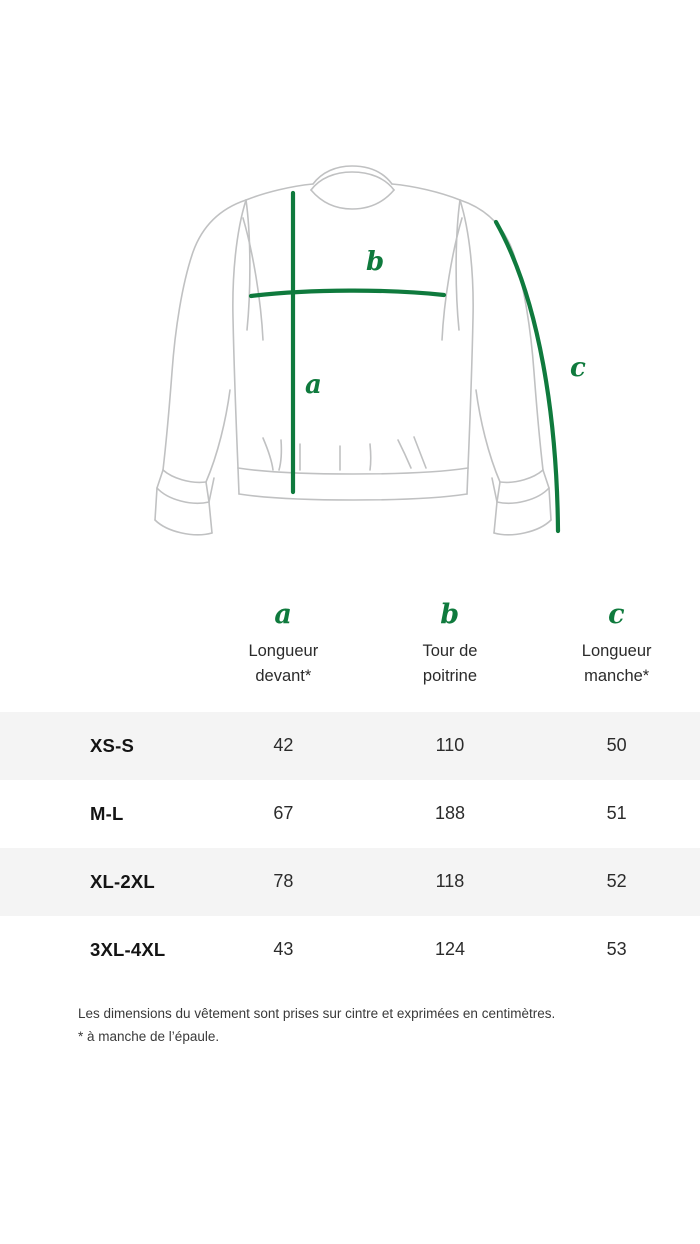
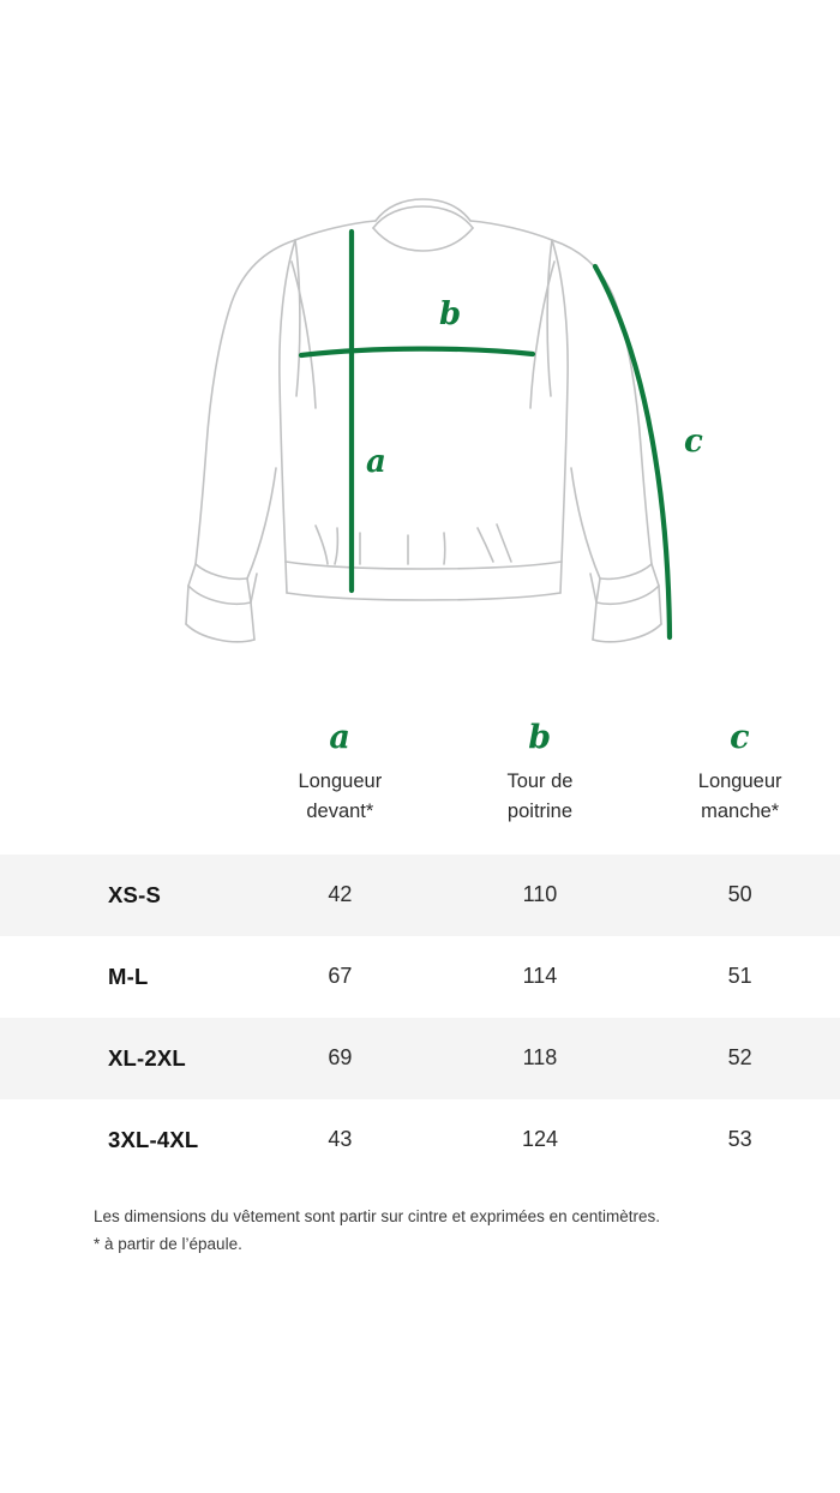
  a
  b
  c
  	a Longueur devant*	b Tour de poitrine	c Longueur manche*
  XS-S	42	110	50
- M-L	67	188	51
+ M-L	67	114	51
- XL-2XL	78	118	52
+ XL-2XL	69	118	52
  3XL-4XL	43	124	53
- Les dimensions du vêtement sont prises sur cintre et exprimées en centimètres.
+ Les dimensions du vêtement sont partir sur cintre et exprimées en centimètres.
- * à manche de l’épaule.
+ * à partir de l’épaule.
